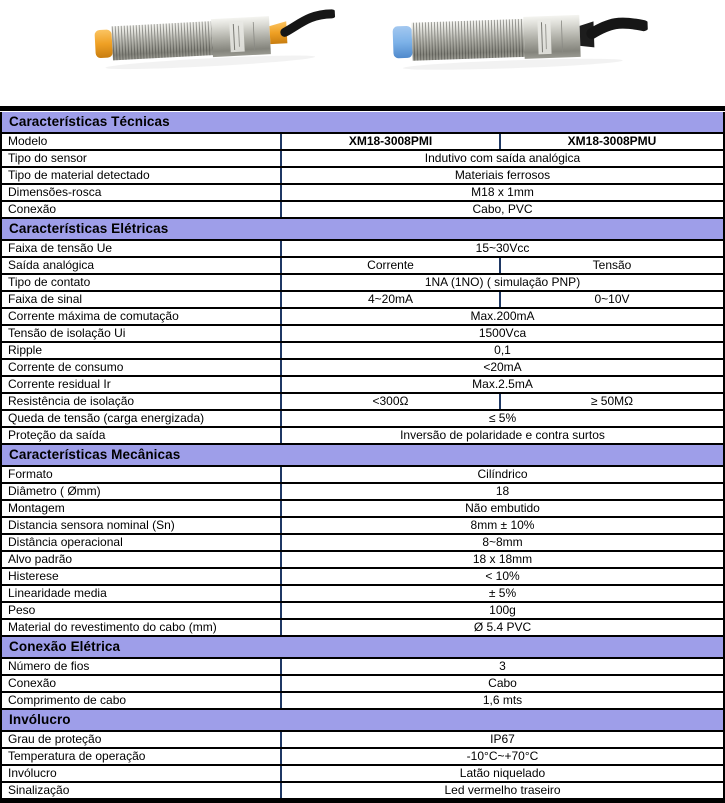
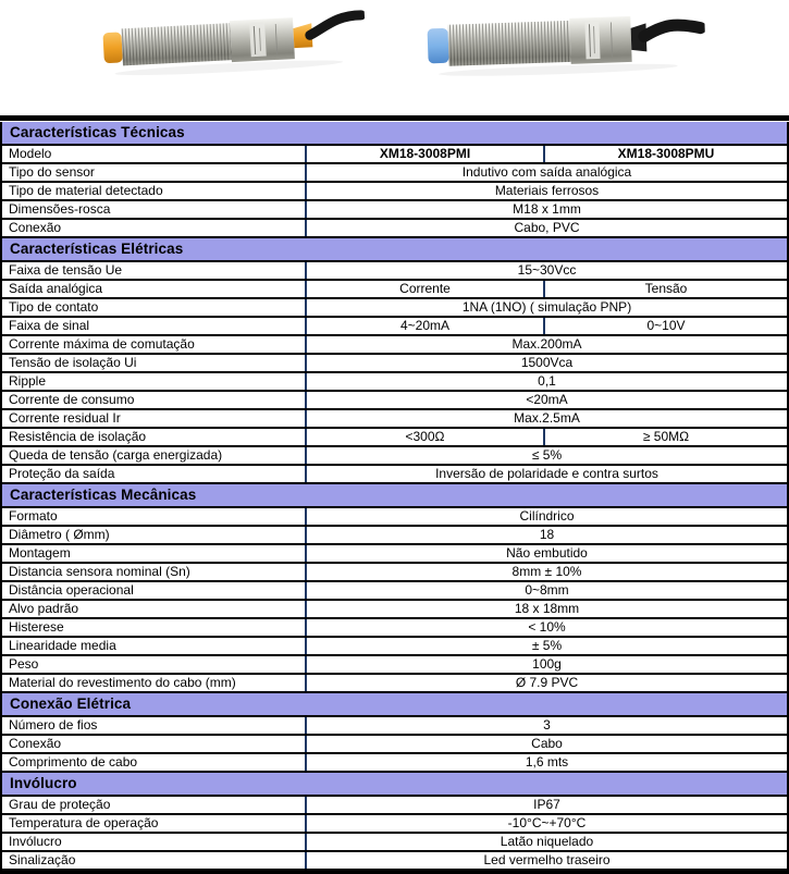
  Características Técnicas
  Modelo
  XM18-3008PMI
  XM18-3008PMU
  Tipo do sensor
  Indutivo com saída analógica
  Tipo de material detectado
  Materiais ferrosos
  Dimensões-rosca
  M18 x 1mm
  Conexão
  Cabo, PVC
  Características Elétricas
  Faixa de tensão Ue
  15~30Vcc
  Saída analógica
  Corrente
  Tensão
  Tipo de contato
  1NA (1NO) ( simulação PNP)
  Faixa de sinal
  4~20mA
  0~10V
  Corrente máxima de comutação
  Max.200mA
  Tensão de isolação Ui
  1500Vca
  Ripple
  0,1
  Corrente de consumo
  <20mA
  Corrente residual Ir
  Max.2.5mA
  Resistência de isolação
  <300Ω
  ≥ 50MΩ
  Queda de tensão (carga energizada)
  ≤ 5%
  Proteção da saída
  Inversão de polaridade e contra surtos
  Características Mecânicas
  Formato
  Cilíndrico
  Diâmetro ( Ømm)
  18
  Montagem
  Não embutido
  Distancia sensora nominal (Sn)
  8mm ± 10%
  Distância operacional
- 8~8mm
+ 0~8mm
  Alvo padrão
  18 x 18mm
  Histerese
  < 10%
  Linearidade media
  ± 5%
  Peso
  100g
  Material do revestimento do cabo (mm)
- Ø 5.4 PVC
+ Ø 7.9 PVC
  Conexão Elétrica
  Número de fios
  3
  Conexão
  Cabo
  Comprimento de cabo
  1,6 mts
  Invólucro
  Grau de proteção
  IP67
  Temperatura de operação
  -10°C~+70°C
  Invólucro
  Latão niquelado
  Sinalização
  Led vermelho traseiro
